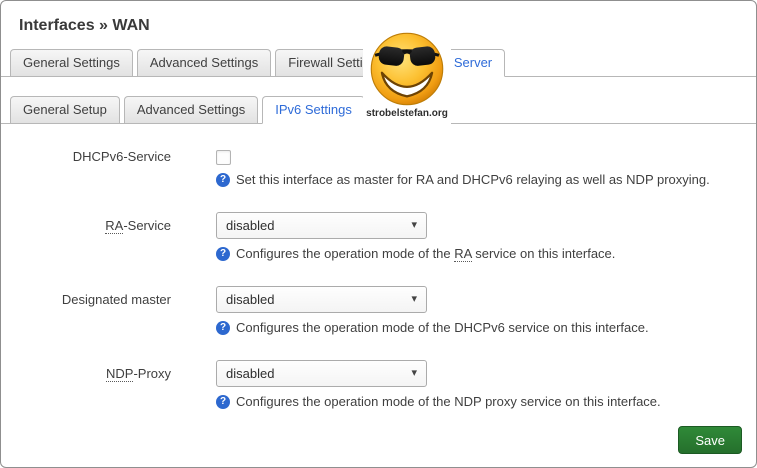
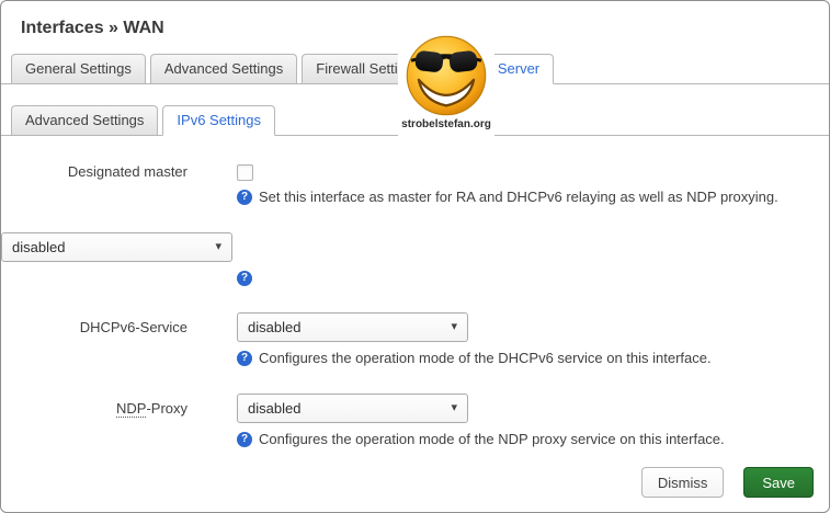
  Interfaces » WAN
  General Settings
  Advanced Settings
  Firewall Setti
- General Setup
  Advanced Settings
  IPv6 Settings
  strobelstefan.org
- DHCPv6-Service
+ Designated master
  ?
  Set this interface as master for RA and DHCPv6 relaying as well as NDP proxying.
- RA-Service
  disabled
  ▾
  ?
- Configures the operation mode of the RA service on this interface.
- Designated master
+ DHCPv6-Service
  disabled
  ▾
  ?
  Configures the operation mode of the DHCPv6 service on this interface.
  NDP-Proxy
  disabled
  ▾
  ?
  Configures the operation mode of the NDP proxy service on this interface.
+ Dismiss
  Save
